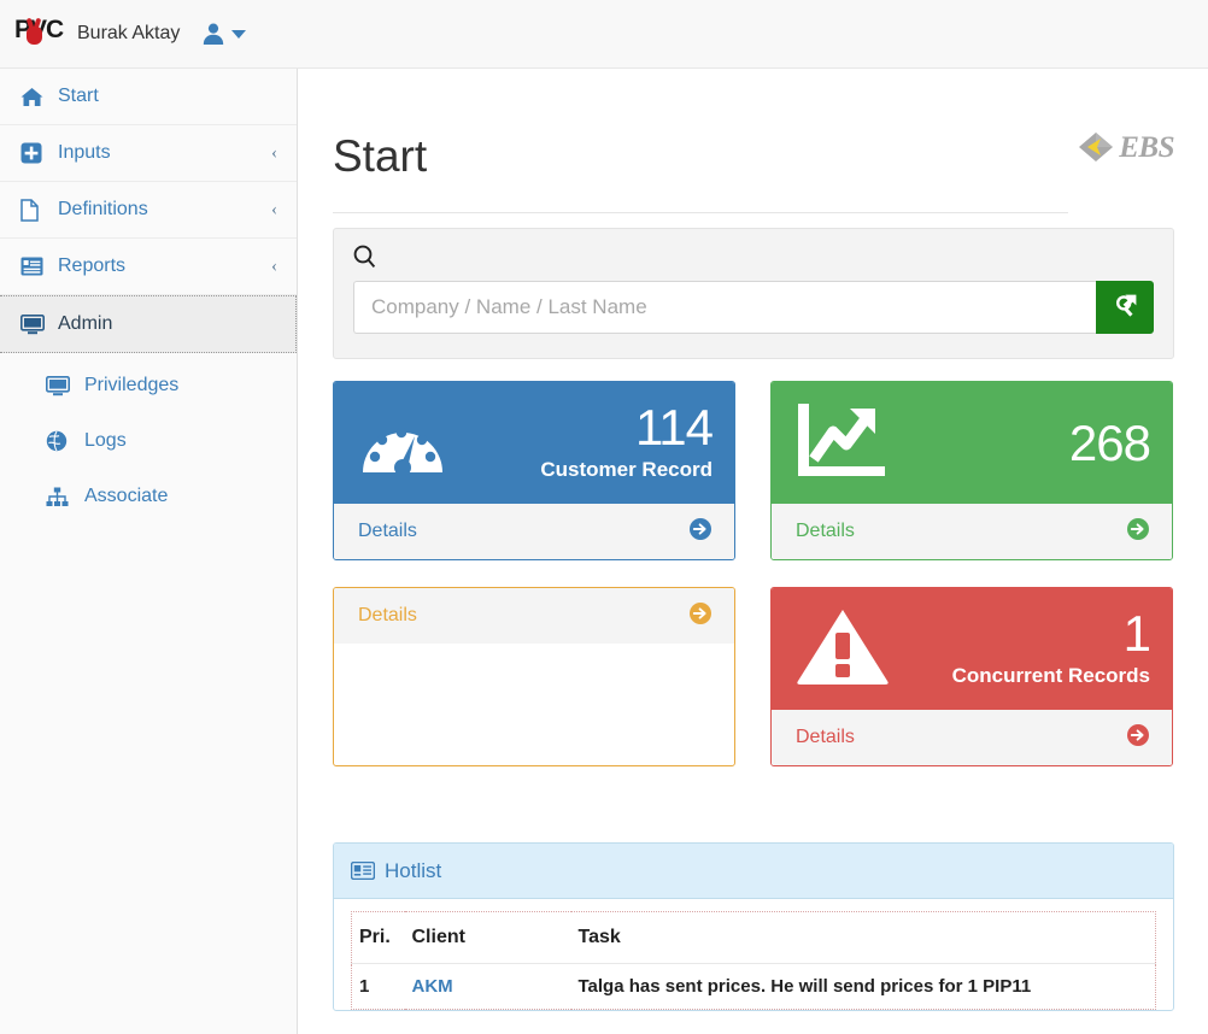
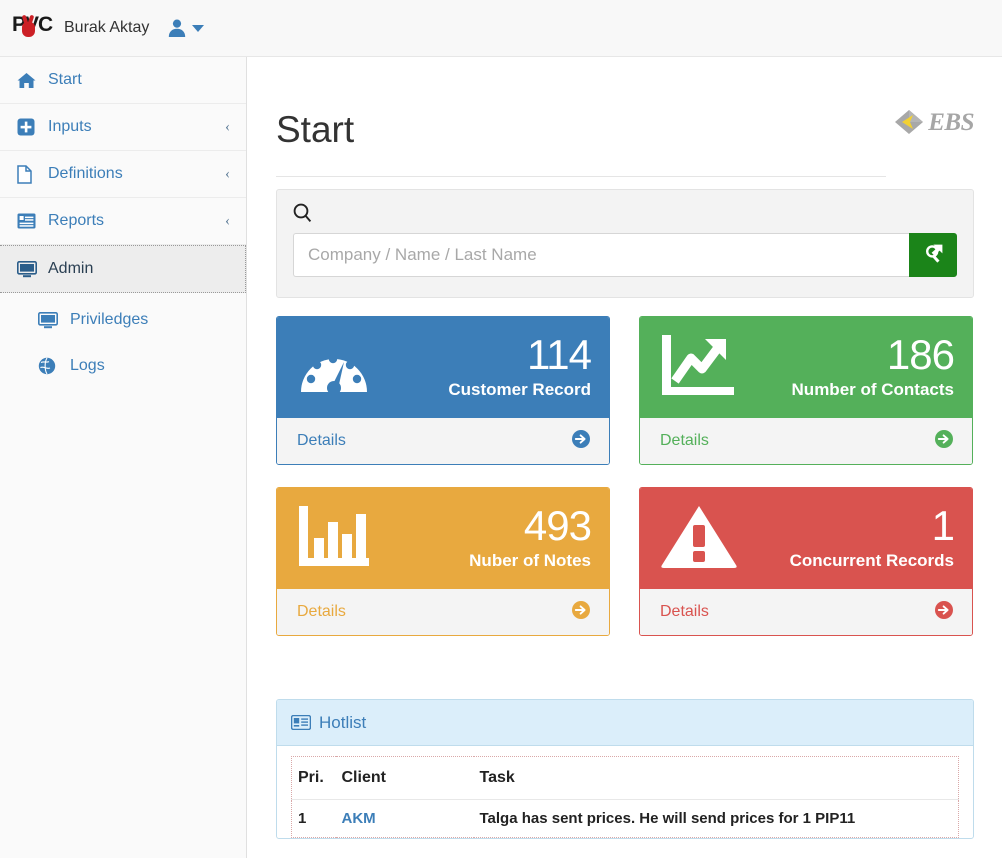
  Burak Aktay
  Start
  Inputs
  ‹
  Definitions
  ‹
  Reports
  ‹
  Admin
  Priviledges
  Logs
- Associate
  Start
  EBS
  Company / Name / Last Name
  114
  Customer Record
  Details
- 268
+ 186
+ Number of Contacts
  Details
+ 493
+ Nuber of Notes
  Details
  1
  Concurrent Records
  Details
  Hotlist
  Pri.	Client	Task
  1	AKM	Talga has sent prices. He will send prices for 1 PIP11
